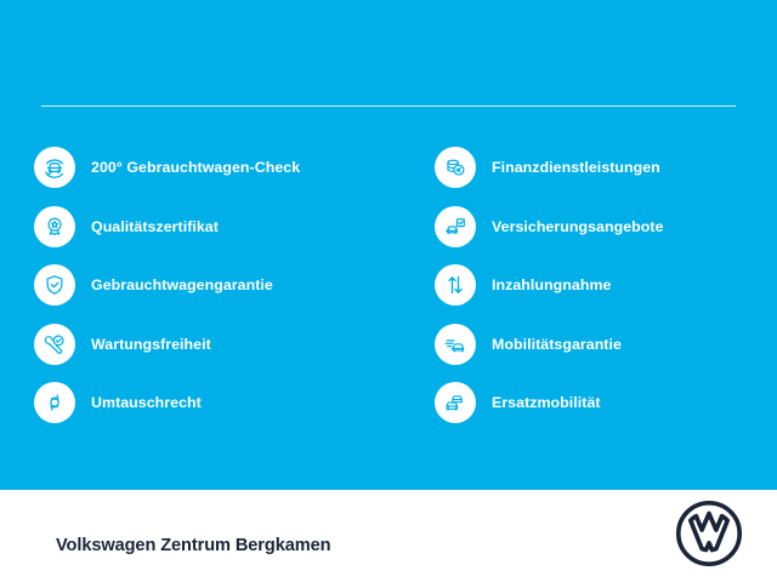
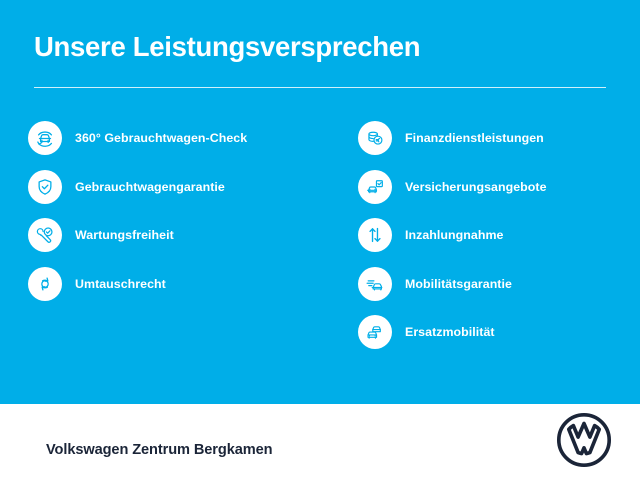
+ Unsere Leistungsversprechen
- 200° Gebrauchtwagen-Check
+ 360° Gebrauchtwagen-Check
- Qualitätszertifikat
  Gebrauchtwagengarantie
  Wartungsfreiheit
  Umtauschrecht
  Finanzdienstleistungen
  Versicherungsangebote
  Inzahlungnahme
  Mobilitätsgarantie
  Ersatzmobilität
  Volkswagen Zentrum Bergkamen
